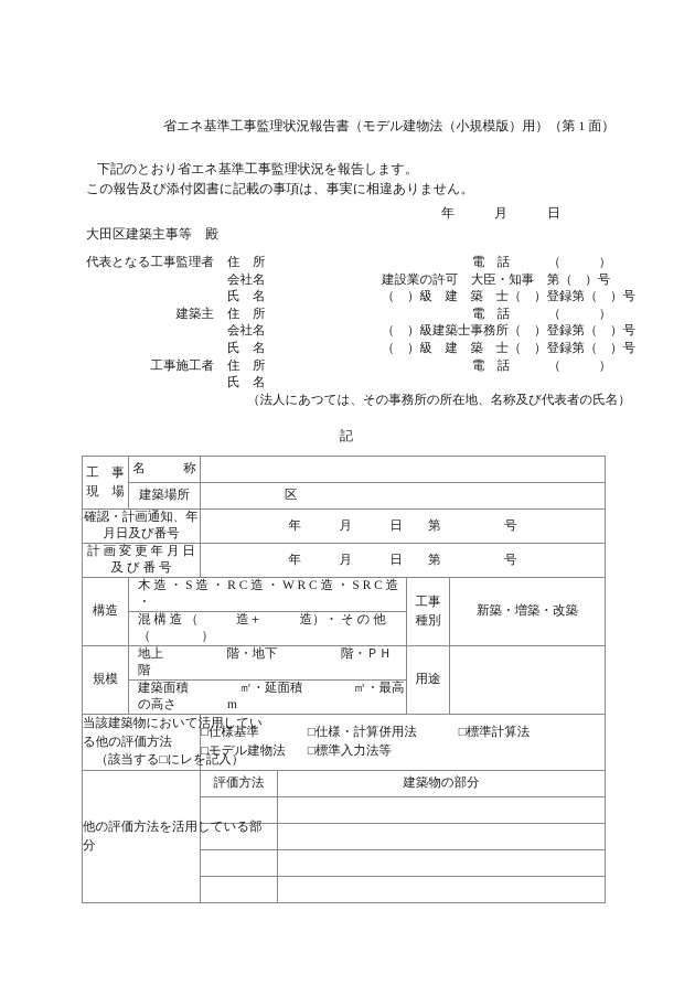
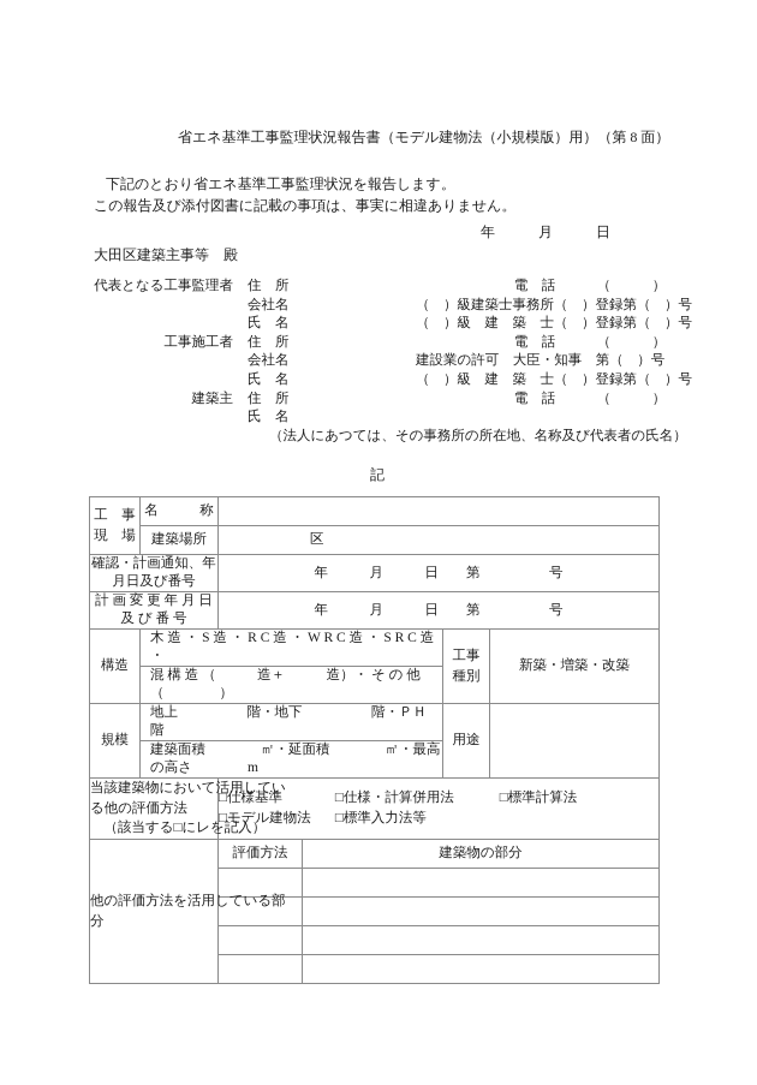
- 省エネ基準工事監理状況報告書（モデル建物法（小規模版）用）（第 1 面）
+ 省エネ基準工事監理状況報告書（モデル建物法（小規模版）用）（第 8 面）
  下記のとおり省エネ基準工事監理状況を報告します。
  この報告及び添付図書に記載の事項は、事実に相違ありません。
  年 月 日
  大田区建築主事等 殿
  代表となる工事監理者
  住 所
  電 話 （ ）
  会社名
- 建設業の許可 大臣・知事 第（ ）号
+ （ ）級建築士事務所（ ）登録第（ ）号
  氏 名
  （ ）級 建 築 士（ ）登録第（ ）号
- 建築主
+ 工事施工者
  住 所
  電 話 （ ）
  会社名
- （ ）級建築士事務所（ ）登録第（ ）号
+ 建設業の許可 大臣・知事 第（ ）号
  氏 名
  （ ）級 建 築 士（ ）登録第（ ）号
- 工事施工者
+ 建築主
  住 所
  電 話 （ ）
  氏 名
  （法人にあつては、その事務所の所在地、名称及び代表者の氏名）
  記
  工 事 現 場	名 称
  建築場所	区
  確認・計画通知、年月日及び番号	年 月 日 第 号
  計 画 変 更 年 月 日 及 び 番 号	年 月 日 第 号
  構造	木 造 ・ S 造 ・ R C 造 ・ W R C 造 ・ S R C 造 ・	工事 種別	新築・増築・改築
  混 構 造 （ 造＋ 造）・ そ の 他 （ ）
  規模	地上 階・地下 階・ＰＨ 階	用途
  建築面積 ㎡・延面積 ㎡・最高の高さ m
  当該建築物において る他の評価方法 （該当する□にレを	□仕様基準 □仕様・計算併用法 □標準計算法 □モデル建物法 □標準入力法等
  他の評価方法を活用している部 分	評価方法	建築物の部分
